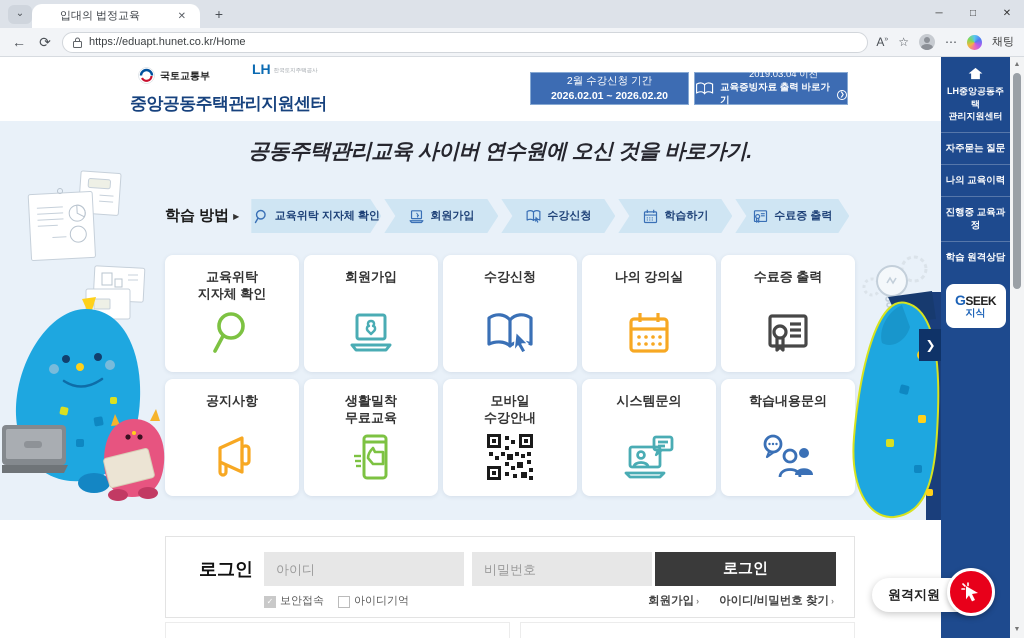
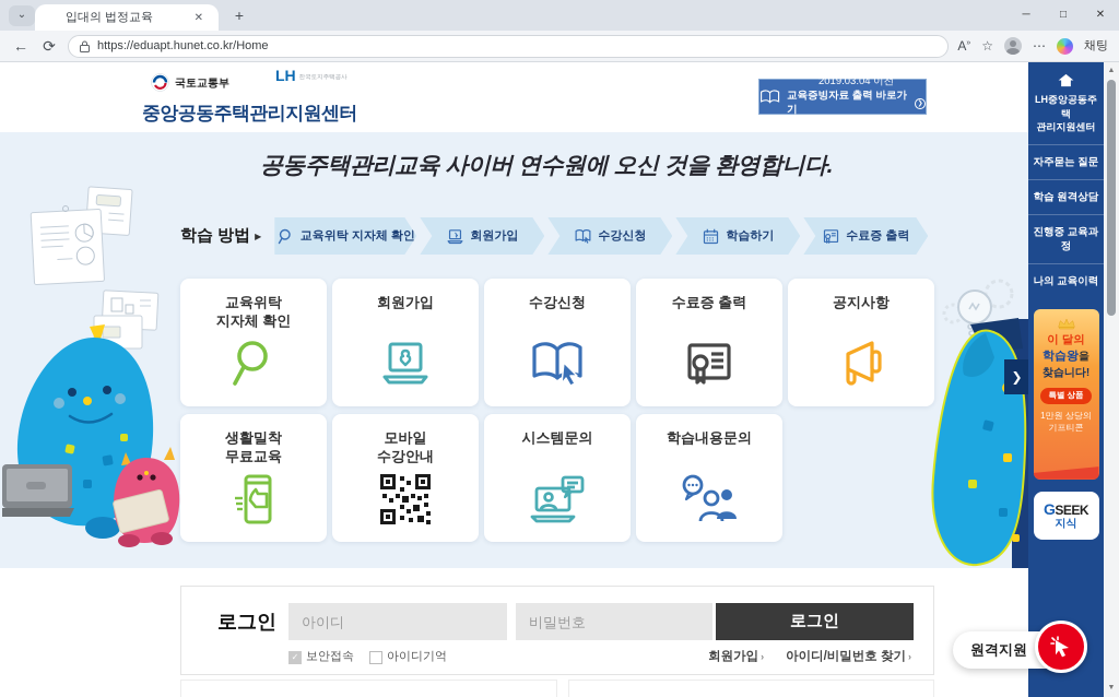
  ⌄
  입대의 법정교육
  ✕
  +
  ─
  □
  ✕
  ←
  ⟳
  https://eduapt.hunet.co.kr/Home
  ☆
  ⋯
  채팅
  국토교통부
  LH
  중앙공동주택관리지원센터
- 2월 수강신청 기간
- 2026.02.01 ~ 2026.02.20
  2019.03.04 이전
  교육증빙자료 출력 바로가기
- 공동주택관리교육 사이버 연수원에 오신 것을 바로가기.
+ 공동주택관리교육 사이버 연수원에 오신 것을 환영합니다.
  ❯
  학습 방법
  ▶
  교육위탁 지자체 확인
  회원가입
  수강신청
  학습하기
  수료증 출력
  교육위탁
  지자체 확인
  회원가입
  수강신청
- 나의 강의실
  수료증 출력
  공지사항
  생활밀착
  무료교육
  모바일
  수강안내
  시스템문의
  학습내용문의
  로그인
  아이디
  비밀번호
  로그인
  ✓
  보안접속
  아이디기억
  회원가입 ›
  아이디/비밀번호 찾기 ›
  LH중앙공동주택
  관리지원센터
  자주묻는 질문
- 나의 교육이력
+ 학습 원격상담
  진행중 교육과정
- 학습 원격상담
+ 나의 교육이력
+ 이 달의
+ 학습왕을
+ 찾습니다!
+ 특별 상품
+ 1만원 상당의
+ 기프티콘
  GSEEK
  지식
  원격지원
